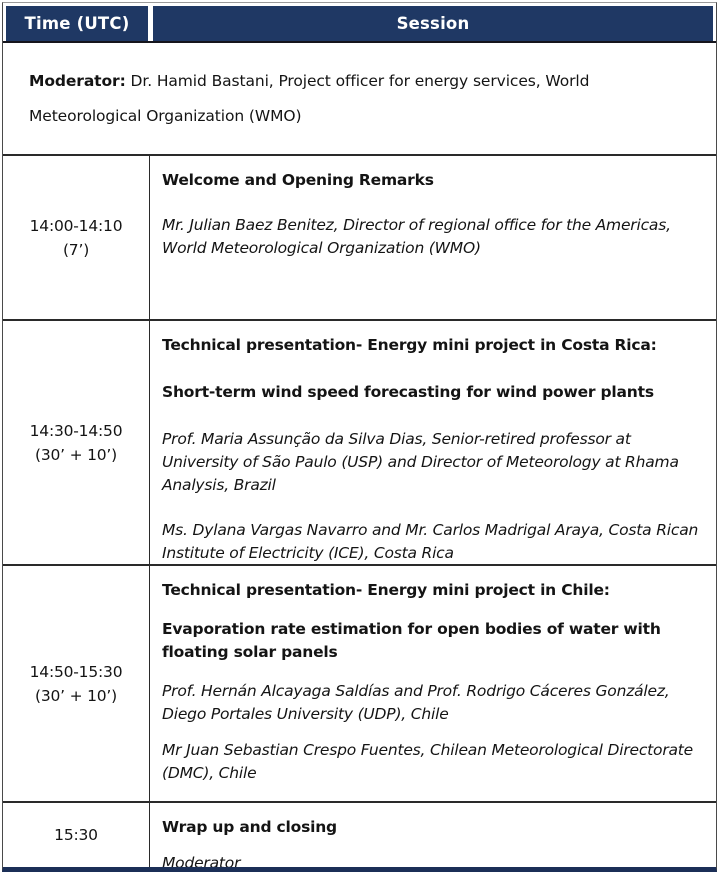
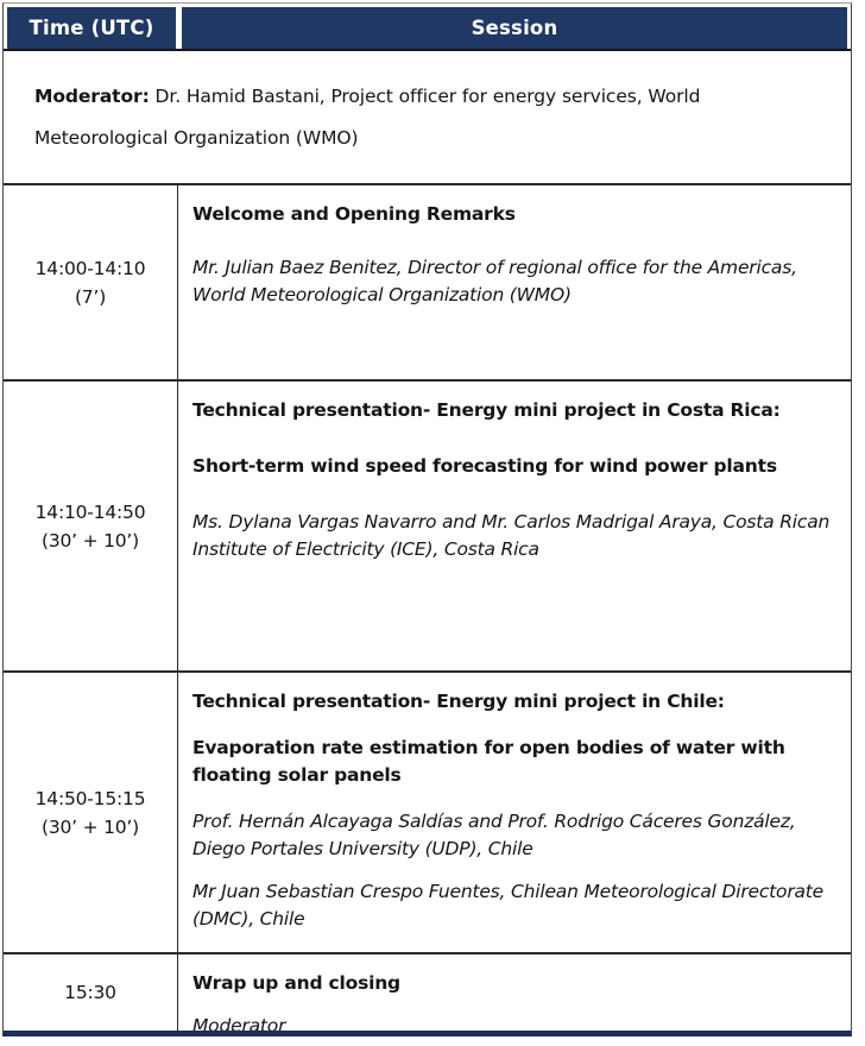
  Time (UTC)
  Session
  Moderator: Dr. Hamid Bastani, Project officer for energy services, World Meteorological Organization (WMO)
  14:00-14:10
  (7’)
  Welcome and Opening Remarks
  Mr. Julian Baez Benitez, Director of regional office for the Americas, World Meteorological Organization (WMO)
- 14:30-14:50
+ 14:10-14:50
  (30’ + 10’)
  Technical presentation- Energy mini project in Costa Rica:
  Short-term wind speed forecasting for wind power plants
- Prof. Maria Assunção da Silva Dias, Senior-retired professor at University of São Paulo (USP) and Director of Meteorology at Rhama Analysis, Brazil
  Ms. Dylana Vargas Navarro and Mr. Carlos Madrigal Araya, Costa Rican Institute of Electricity (ICE), Costa Rica
- 14:50-15:30
+ 14:50-15:15
  (30’ + 10’)
  Technical presentation- Energy mini project in Chile:
  Evaporation rate estimation for open bodies of water with floating solar panels
  Prof. Hernán Alcayaga Saldías and Prof. Rodrigo Cáceres González, Diego Portales University (UDP), Chile
  Mr Juan Sebastian Crespo Fuentes, Chilean Meteorological Directorate (DMC), Chile
  15:30
  Wrap up and closing
  Moderator
